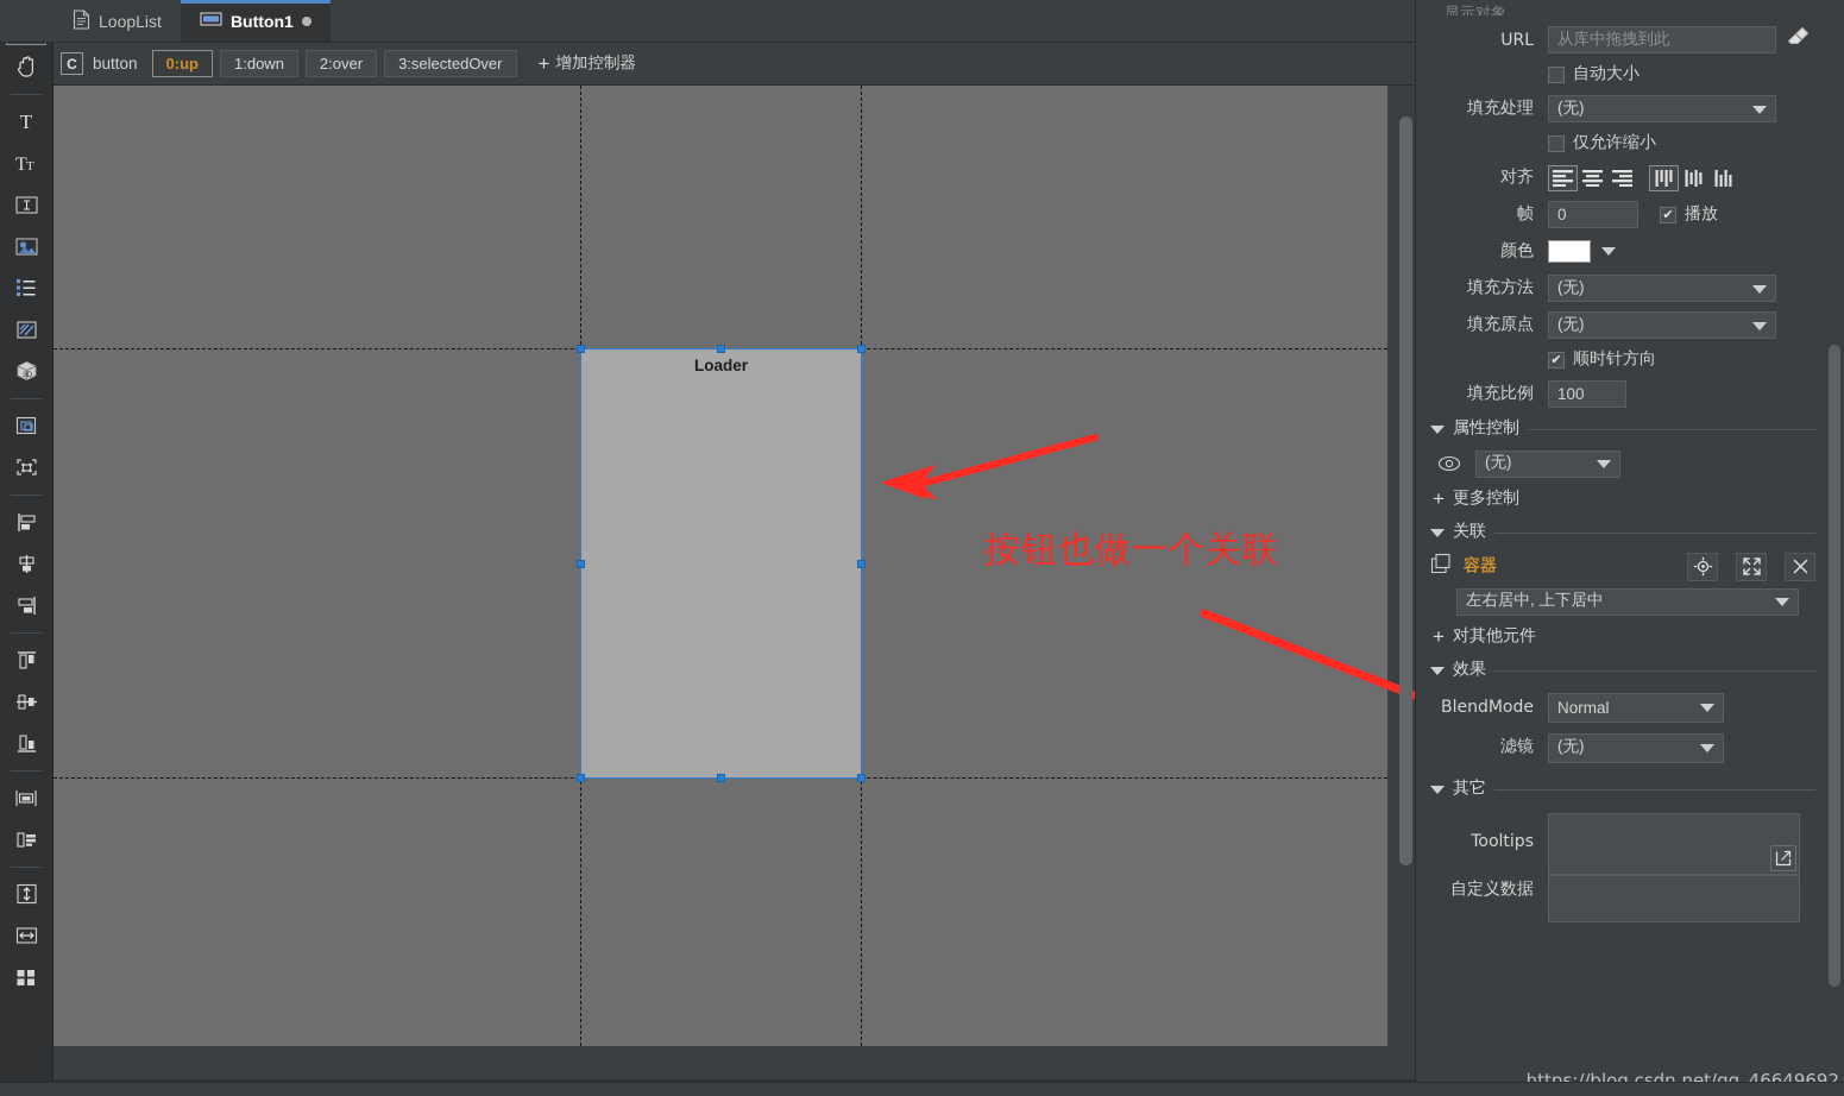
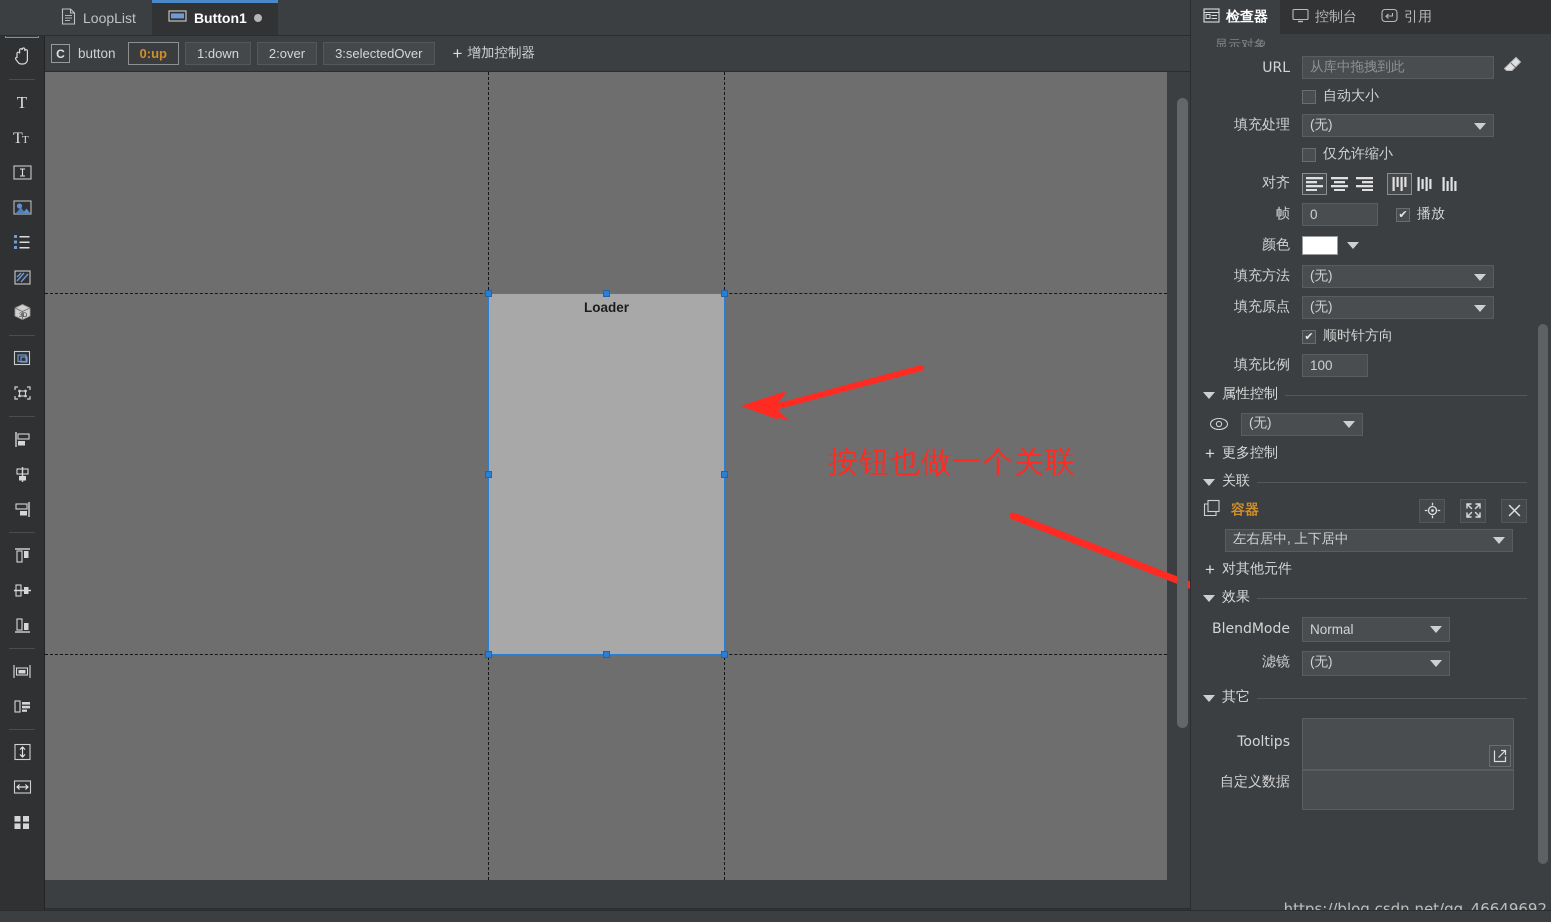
  T
  T
  T
  LoopList
  Button1
  C
  button
  0:up
  1:down
  2:over
  3:selectedOver
  +
  增加控制器
  Loader
  按钮也做一个关联
+ 检查器
+ 控制台
+ 引用
  显示对象
  URL
  从库中拖拽到此
  自动大小
  填充处理
  (无)
  仅允许缩小
  对齐
  帧
  0
  ✔
  播放
  颜色
  填充方法
  (无)
  填充原点
  (无)
  ✔
  顺时针方向
  填充比例
  100
  属性控制
  (无)
  +
  更多控制
  关联
  容器
  左右居中, 上下居中
  +
  对其他元件
  效果
  BlendMode
  Normal
  滤镜
  (无)
  其它
  Tooltips
  自定义数据
  https://blog.csdn.net/qq_46649692
